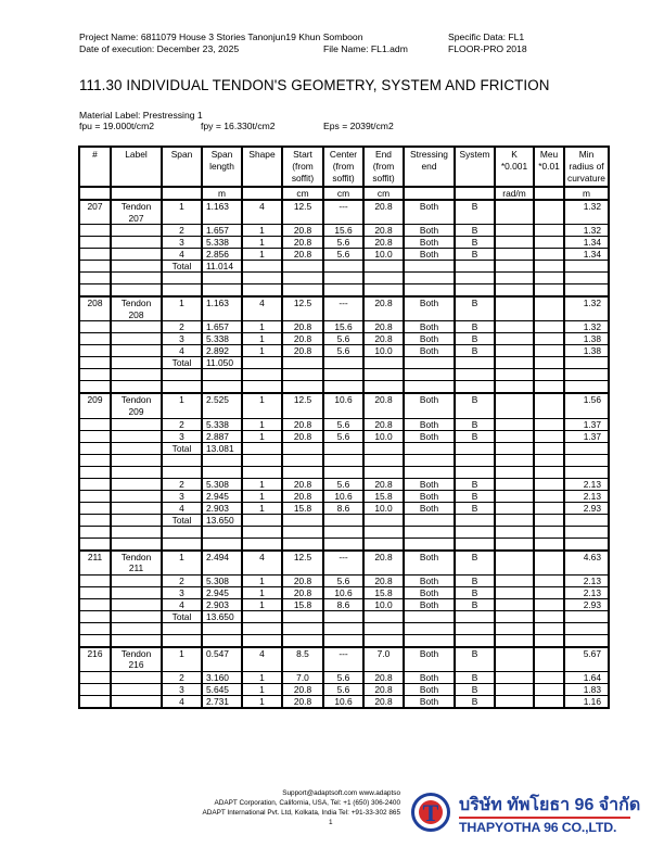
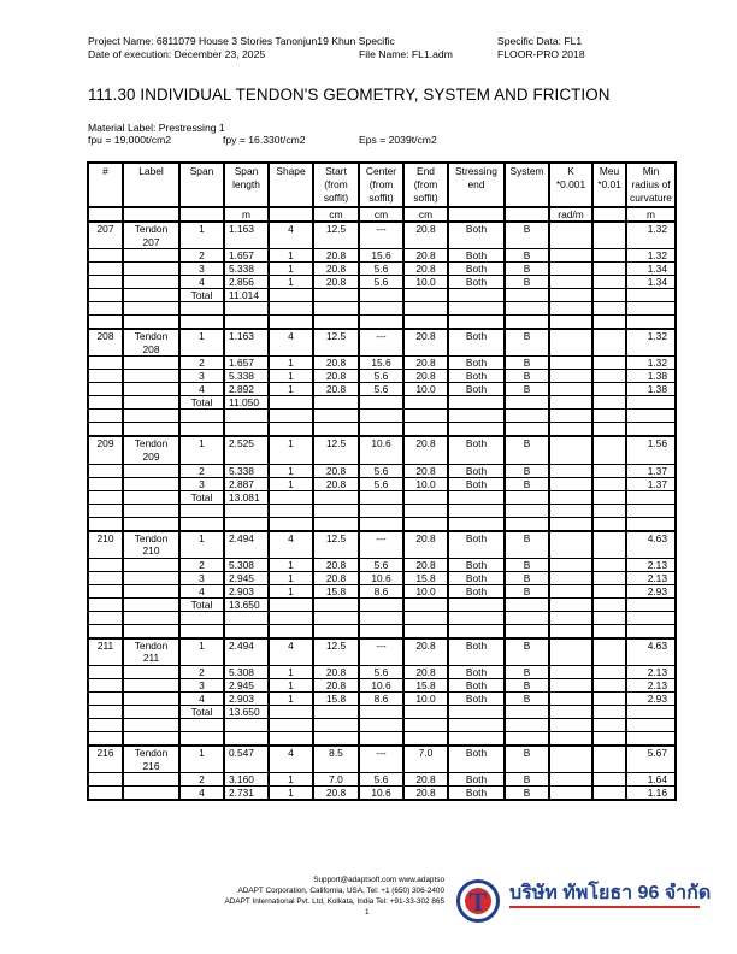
- Project Name: 6811079 House 3 Stories Tanonjun19 Khun Somboon
+ Project Name: 6811079 House 3 Stories Tanonjun19 Khun Specific
  Specific Data: FL1
  Date of execution: December 23, 2025
  File Name: FL1.adm
  FLOOR-PRO 2018
  111.30 INDIVIDUAL TENDON'S GEOMETRY, SYSTEM AND FRICTION
  Material Label: Prestressing 1
  fpu = 19.000t/cm2
  fpy = 16.330t/cm2
  Eps = 2039t/cm2
  #	Label	Span	Span length	Shape	Start (from soffit)	Center (from soffit)	End (from soffit)	Stressing end	System	K *0.001	Meu *0.01	Min radius of curvature
  			m		cm	cm	cm			rad/m		m
  207	Tendon 207	1	1.163	4	12.5	---	20.8	Both	B			1.32
  		2	1.657	1	20.8	15.6	20.8	Both	B			1.32
  		3	5.338	1	20.8	5.6	20.8	Both	B			1.34
  		4	2.856	1	20.8	5.6	10.0	Both	B			1.34
  		Total	11.014
  208	Tendon 208	1	1.163	4	12.5	---	20.8	Both	B			1.32
  		2	1.657	1	20.8	15.6	20.8	Both	B			1.32
  		3	5.338	1	20.8	5.6	20.8	Both	B			1.38
  		4	2.892	1	20.8	5.6	10.0	Both	B			1.38
  		Total	11.050
  209	Tendon 209	1	2.525	1	12.5	10.6	20.8	Both	B			1.56
  		2	5.338	1	20.8	5.6	20.8	Both	B			1.37
  		3	2.887	1	20.8	5.6	10.0	Both	B			1.37
  		Total	13.081
+ 210	Tendon 210	1	2.494	4	12.5	---	20.8	Both	B			4.63
  		2	5.308	1	20.8	5.6	20.8	Both	B			2.13
  		3	2.945	1	20.8	10.6	15.8	Both	B			2.13
  		4	2.903	1	15.8	8.6	10.0	Both	B			2.93
  		Total	13.650
  211	Tendon 211	1	2.494	4	12.5	---	20.8	Both	B			4.63
  		2	5.308	1	20.8	5.6	20.8	Both	B			2.13
  		3	2.945	1	20.8	10.6	15.8	Both	B			2.13
  		4	2.903	1	15.8	8.6	10.0	Both	B			2.93
  		Total	13.650
  216	Tendon 216	1	0.547	4	8.5	---	7.0	Both	B			5.67
  		2	3.160	1	7.0	5.6	20.8	Both	B			1.64
- 		3	5.645	1	20.8	5.6	20.8	Both	B			1.83
  		4	2.731	1	20.8	10.6	20.8	Both	B			1.16
  T
  บริษัท ทัพโยธา 96 จำกัด
- THAPYOTHA 96 CO.,LTD.
